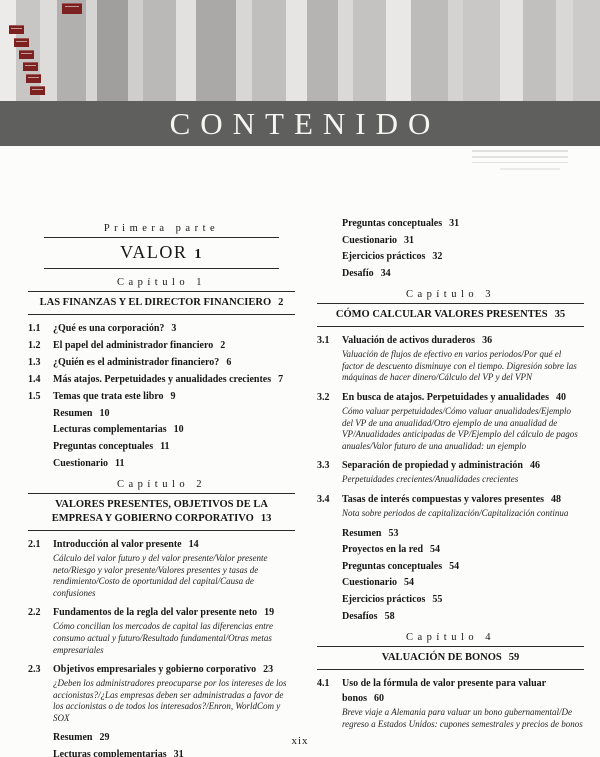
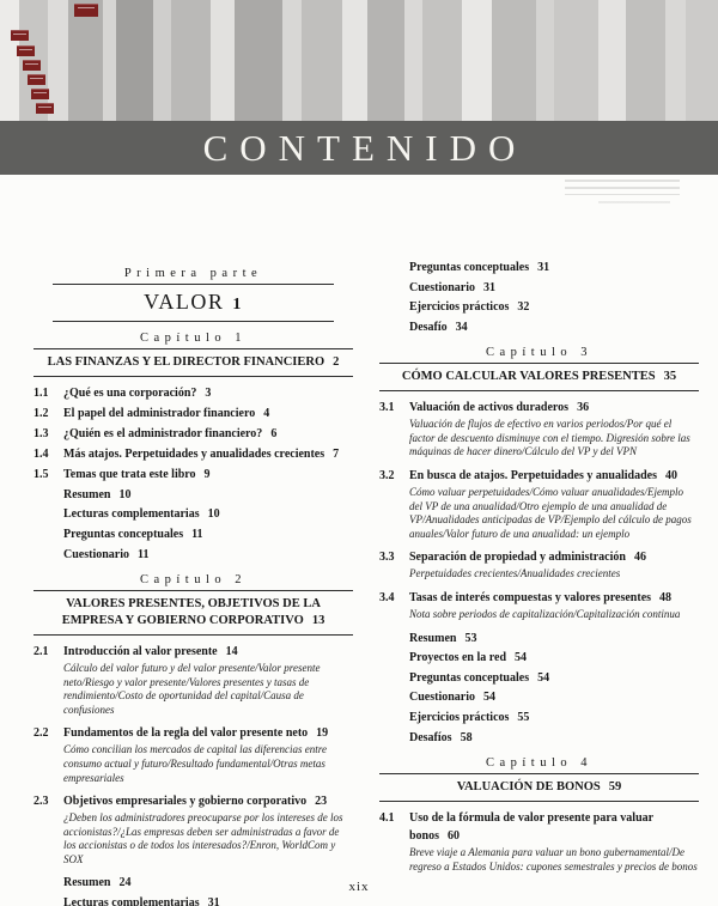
  CONTENIDO
  Primera parte
  VALOR 1
  Capítulo 1
  LAS FINANZAS Y EL DIRECTOR FINANCIERO 2
  1.1
  ¿Qué es una corporación? 3
  1.2
- El papel del administrador financiero 2
+ El papel del administrador financiero 4
  1.3
  ¿Quién es el administrador financiero? 6
  1.4
  Más atajos. Perpetuidades y anualidades crecientes 7
  1.5
  Temas que trata este libro 9
  Resumen 10
  Lecturas complementarias 10
  Preguntas conceptuales 11
  Cuestionario 11
  Capítulo 2
  VALORES PRESENTES, OBJETIVOS DE LA EMPRESA Y GOBIERNO CORPORATIVO 13
  2.1
  Introducción al valor presente 14
  Cálculo del valor futuro y del valor presente/Valor presente neto/Riesgo y valor presente/Valores presentes y tasas de rendimiento/Costo de oportunidad del capital/Causa de confusiones
  2.2
  Fundamentos de la regla del valor presente neto 19
  Cómo concilian los mercados de capital las diferencias entre consumo actual y futuro/Resultado fundamental/Otras metas empresariales
  2.3
  Objetivos empresariales y gobierno corporativo 23
  ¿Deben los administradores preocuparse por los intereses de los accionistas?/¿Las empresas deben ser administradas a favor de los accionistas o de todos los interesados?/Enron, WorldCom y SOX
- Resumen 29
+ Resumen 24
  Lecturas complementarias 31
  Preguntas conceptuales 31
  Cuestionario 31
  Ejercicios prácticos 32
  Desafío 34
  Capítulo 3
  CÓMO CALCULAR VALORES PRESENTES 35
  3.1
  Valuación de activos duraderos 36
  Valuación de flujos de efectivo en varios periodos/Por qué el factor de descuento disminuye con el tiempo. Digresión sobre las máquinas de hacer dinero/Cálculo del VP y del VPN
  3.2
  En busca de atajos. Perpetuidades y anualidades 40
  Cómo valuar perpetuidades/Cómo valuar anualidades/Ejemplo del VP de una anualidad/Otro ejemplo de una anualidad de VP/Anualidades anticipadas de VP/Ejemplo del cálculo de pagos anuales/Valor futuro de una anualidad: un ejemplo
  3.3
  Separación de propiedad y administración 46
  Perpetuidades crecientes/Anualidades crecientes
  3.4
  Tasas de interés compuestas y valores presentes 48
  Nota sobre periodos de capitalización/Capitalización continua
  Resumen 53
  Proyectos en la red 54
  Preguntas conceptuales 54
  Cuestionario 54
  Ejercicios prácticos 55
  Desafíos 58
  Capítulo 4
  VALUACIÓN DE BONOS 59
  4.1
  Uso de la fórmula de valor presente para valuar bonos 60
  Breve viaje a Alemania para valuar un bono gubernamental/De regreso a Estados Unidos: cupones semestrales y precios de bonos
  xix
